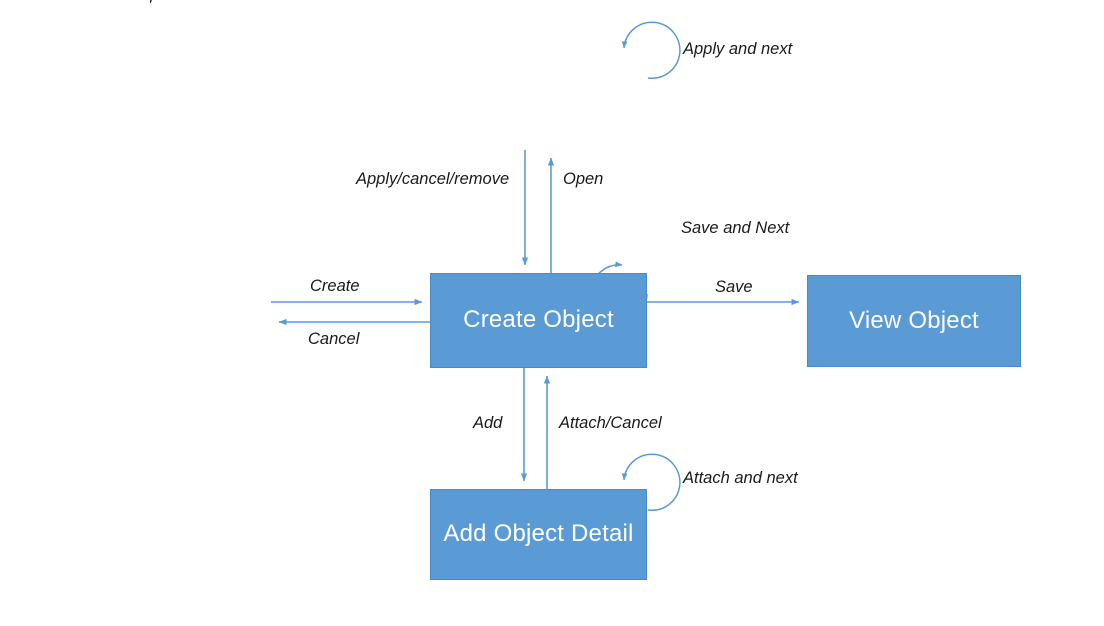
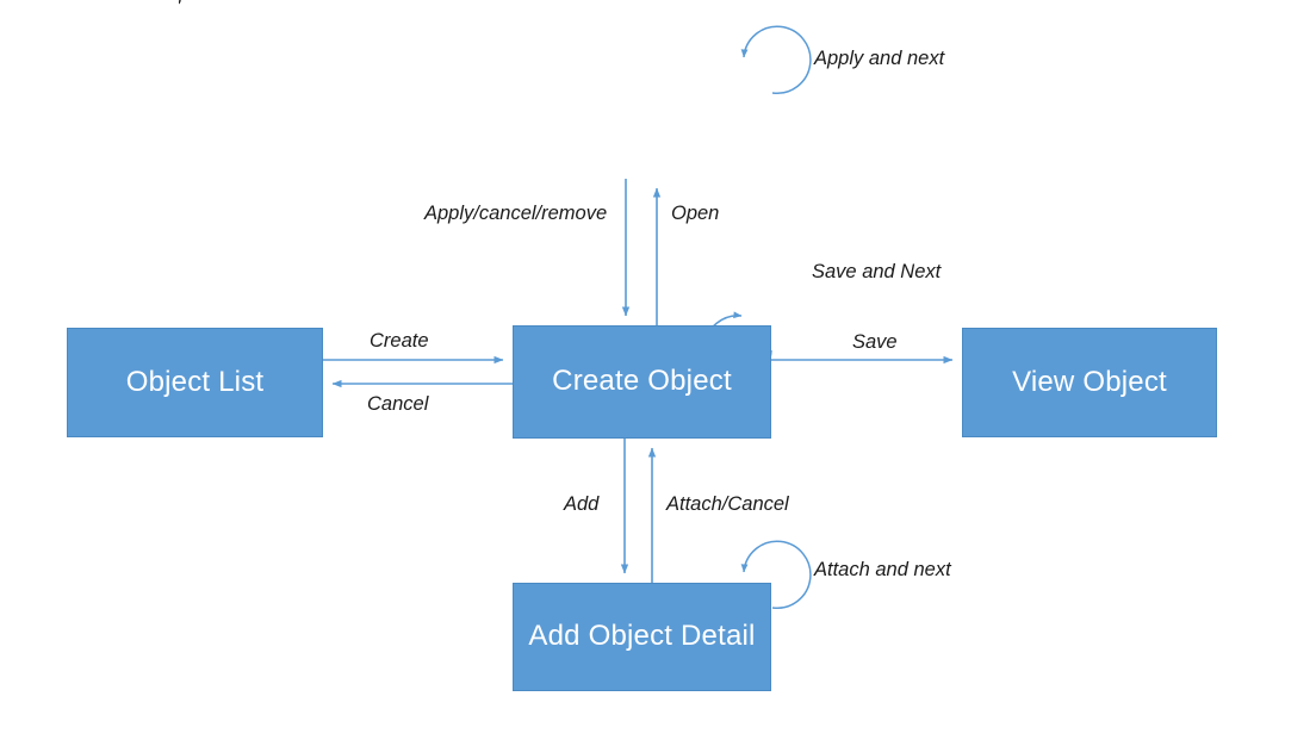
+ Object List
  Create Object
  Add Object Detail
  View Object
  Create
  Cancel
  Save
  Apply/cancel/remove
  Open
  Add
  Attach/Cancel
  Apply and next
  Save and Next
  Attach and next
